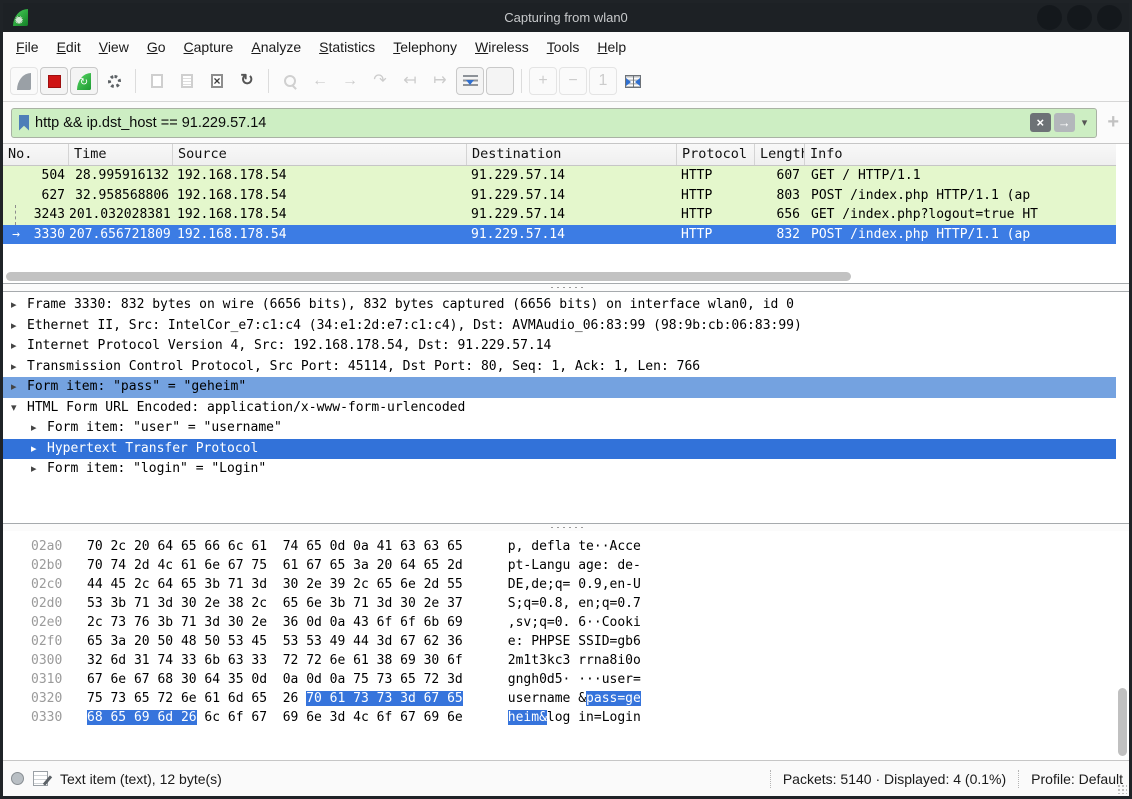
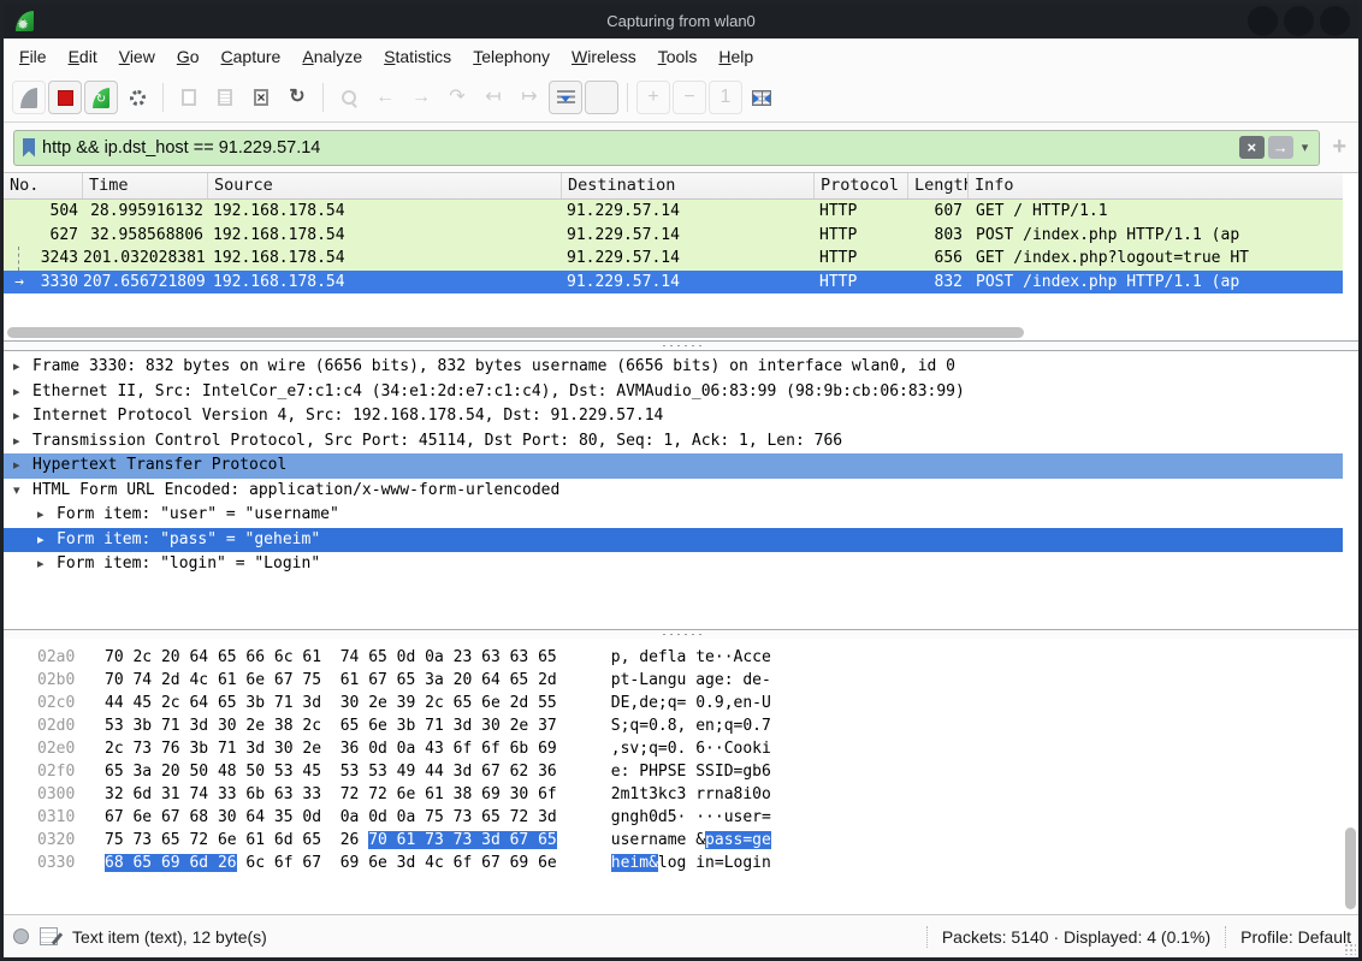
  Capturing from wlan0
  File
  Edit
  View
  Go
  Capture
  Analyze
  Statistics
  Telephony
  Wireless
  Tools
  Help
  ↻
  ×
  ↻
  ←
  →
  ↷
  ↤
  ↦
  +
  −
  1
  http && ip.dst_host == 91.229.57.14
  ×
  →
  ▾
  +
  No.
  Time
  Source
  Destination
  Protocol
  Length
  Info
  504
  28.995916132
  192.168.178.54
  91.229.57.14
  HTTP
  607
  GET / HTTP/1.1
  627
  32.958568806
  192.168.178.54
  91.229.57.14
  HTTP
  803
  POST /index.php HTTP/1.1 (ap
  3243
  201.032028381
  192.168.178.54
  91.229.57.14
  HTTP
  656
  GET /index.php?logout=true HT
  →
  3330
  207.656721809
  192.168.178.54
  91.229.57.14
  HTTP
  832
  POST /index.php HTTP/1.1 (ap
  ▸
- Frame 3330: 832 bytes on wire (6656 bits), 832 bytes captured (6656 bits) on interface wlan0, id 0
+ Frame 3330: 832 bytes on wire (6656 bits), 832 bytes username (6656 bits) on interface wlan0, id 0
  ▸
  Ethernet II, Src: IntelCor_e7:c1:c4 (34:e1:2d:e7:c1:c4), Dst: AVMAudio_06:83:99 (98:9b:cb:06:83:99)
  ▸
  Internet Protocol Version 4, Src: 192.168.178.54, Dst: 91.229.57.14
  ▸
  Transmission Control Protocol, Src Port: 45114, Dst Port: 80, Seq: 1, Ack: 1, Len: 766
  ▸
- Form item: "pass" = "geheim"
+ Hypertext Transfer Protocol
  ▾
  HTML Form URL Encoded: application/x-www-form-urlencoded
  ▸
  Form item: "user" = "username"
  ▸
- Hypertext Transfer Protocol
+ Form item: "pass" = "geheim"
  ▸
  Form item: "login" = "Login"
  02a0
- 70 2c 20 64 65 66 6c 61 74 65 0d 0a 41 63 63 65
+ 70 2c 20 64 65 66 6c 61 74 65 0d 0a 23 63 63 65
  p, defla te··Acce
  02b0
  70 74 2d 4c 61 6e 67 75 61 67 65 3a 20 64 65 2d
  pt-Langu age: de-
  02c0
  44 45 2c 64 65 3b 71 3d 30 2e 39 2c 65 6e 2d 55
  DE,de;q= 0.9,en-U
  02d0
  53 3b 71 3d 30 2e 38 2c 65 6e 3b 71 3d 30 2e 37
  S;q=0.8, en;q=0.7
  02e0
  2c 73 76 3b 71 3d 30 2e 36 0d 0a 43 6f 6f 6b 69
  ,sv;q=0. 6··Cooki
  02f0
  65 3a 20 50 48 50 53 45 53 53 49 44 3d 67 62 36
  e: PHPSE SSID=gb6
  0300
  32 6d 31 74 33 6b 63 33 72 72 6e 61 38 69 30 6f
  2m1t3kc3 rrna8i0o
  0310
  67 6e 67 68 30 64 35 0d 0a 0d 0a 75 73 65 72 3d
  gngh0d5· ···user=
  0320
  75 73 65 72 6e 61 6d 65 26 70 61 73 73 3d 67 65
  username &pass=ge
  0330
  68 65 69 6d 26 6c 6f 67 69 6e 3d 4c 6f 67 69 6e
  heim&log in=Login
  Text item (text), 12 byte(s)
  Packets: 5140 · Displayed: 4 (0.1%)
  Profile: Default
